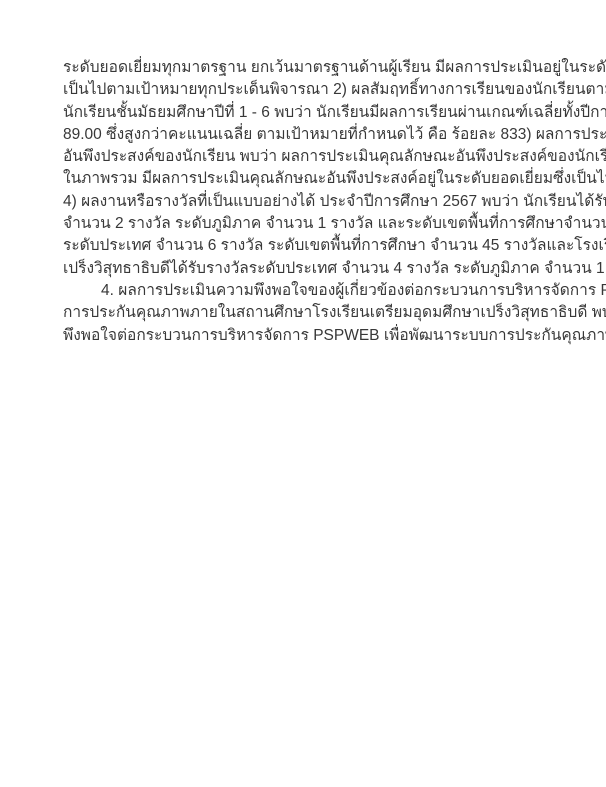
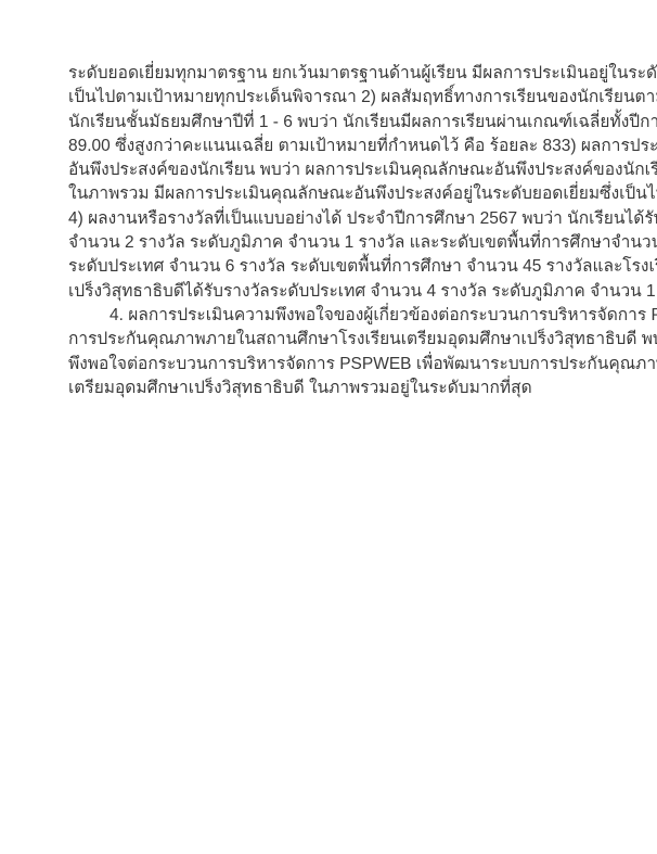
  ระดับยอดเยี่ยมทุกมาตรฐาน ยกเว้นมาตรฐานด้านผู้เรียน มีผลการประเมินอยู่ในระดั
  เป็นไปตามเป้าหมายทุกประเด็นพิจารณา 2) ผลสัมฤทธิ์ทางการเรียนของนักเรียนตา
  นักเรียนชั้นมัธยมศึกษาปีที่ 1 - 6 พบว่า นักเรียนมีผลการเรียนผ่านเกณฑ์เฉลี่ยทั้งปีกา
  89.00 ซึ่งสูงกว่าคะแนนเฉลี่ย ตามเป้าหมายที่กำหนดไว้ คือ ร้อยละ 833) ผลการประ
  อันพึงประสงค์ของนักเรียน พบว่า ผลการประเมินคุณลักษณะอันพึงประสงค์ของนักเรี
  ในภาพรวม มีผลการประเมินคุณลักษณะอันพึงประสงค์อยู่ในระดับยอดเยี่ยมซึ่งเป็นไ
  4) ผลงานหรือรางวัลที่เป็นแบบอย่างได้ ประจำปีการศึกษา 2567 พบว่า นักเรียนได้รั
  จำนวน 2 รางวัล ระดับภูมิภาค จำนวน 1 รางวัล และระดับเขตพื้นที่การศึกษาจำนว
  ระดับประเทศ จำนวน 6 รางวัล ระดับเขตพื้นที่การศึกษา จำนวน 45 รางวัลและโรงเ
  เปร็งวิสุทธาธิบดีได้รับรางวัลระดับประเทศ จำนวน 4 รางวัล ระดับภูมิภาค จำนวน 1
  4. ผลการประเมินความพึงพอใจของผู้เกี่ยวข้องต่อกระบวนการบริหารจัดการ
  การประกันคุณภาพภายในสถานศึกษาโรงเรียนเตรียมอุดมศึกษาเปร็งวิสุทธาธิบดี พ
  พึงพอใจต่อกระบวนการบริหารจัดการ PSPWEB เพื่อพัฒนาระบบการประกันคุณภา
+ เตรียมอุดมศึกษาเปร็งวิสุทธาธิบดี ในภาพรวมอยู่ในระดับมากที่สุด
